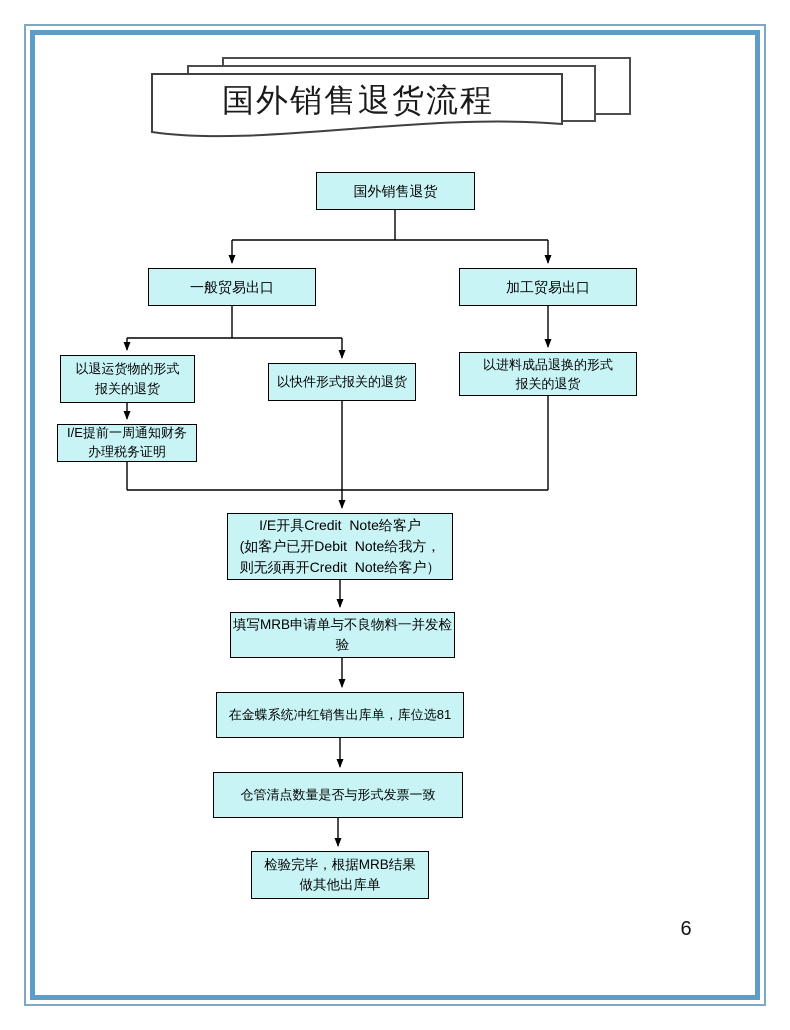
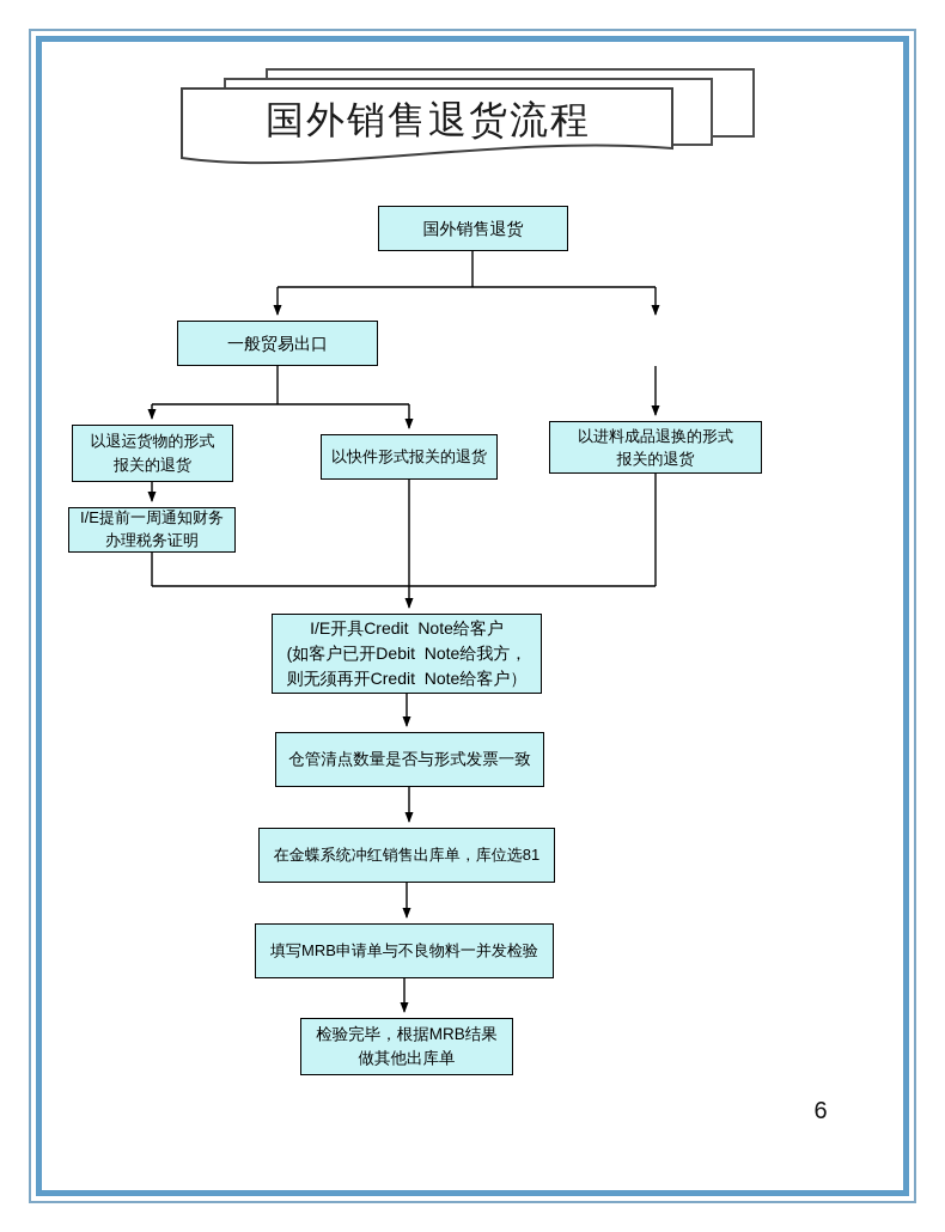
  国外销售退货流程
  国外销售退货
  一般贸易出口
- 加工贸易出口
  以退运货物的形式
  报关的退货
  以快件形式报关的退货
  以进料成品退换的形式
  报关的退货
  I/E提前一周通知财务
  办理税务证明
  I/E开具Credit Note给客户
  (如客户已开Debit Note给我方，
  则无须再开Credit Note给客户）
- 填写MRB申请单与不良物料一并发检验
+ 仓管清点数量是否与形式发票一致
  在金蝶系统冲红销售出库单，库位选81
- 仓管清点数量是否与形式发票一致
+ 填写MRB申请单与不良物料一并发检验
  检验完毕，根据MRB结果
  做其他出库单
  6
